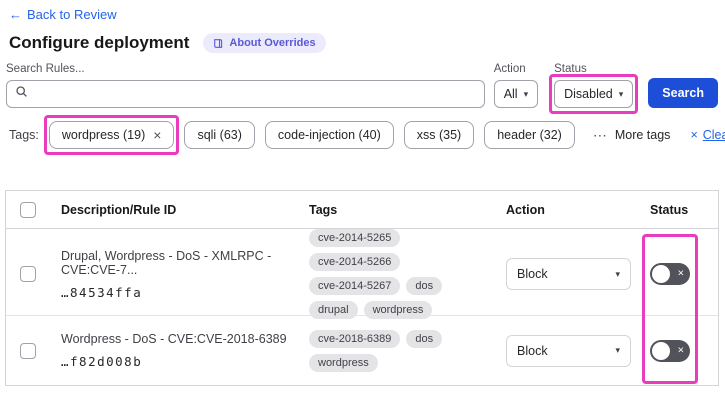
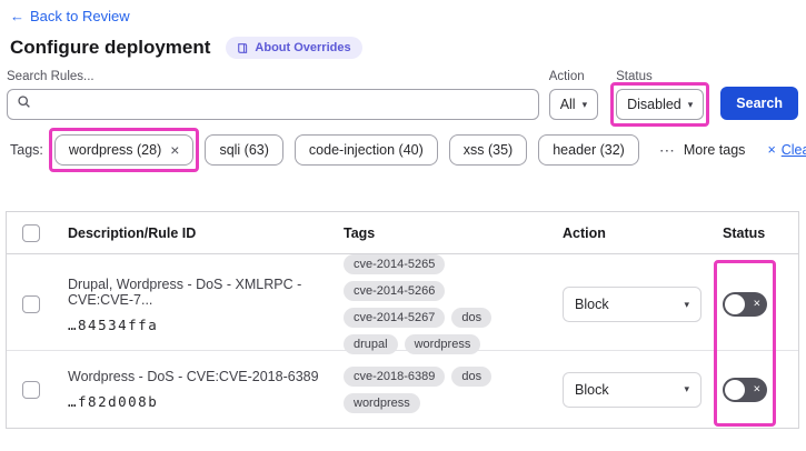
  ←
  Back to Review
  Configure deployment
  About Overrides
  Search Rules...
  Action
  All
  ▾
  Status
  Disabled
  ▾
  Search
  Tags:
- wordpress (19)
+ wordpress (28)
  ×
  sqli (63)
  code-injection (40)
  xss (35)
  header (32)
  ⋯
  More tags
  ×
  Description/Rule ID
  Tags
  Action
  Status
  Drupal, Wordpress - DoS - XMLRPC - CVE:CVE-7...
  …84534ffa
  cve-2014-5265
  cve-2014-5266
  cve-2014-5267
  dos
  drupal
  wordpress
  Block
  ▾
  ×
  Wordpress - DoS - CVE:CVE-2018-6389
  …f82d008b
  cve-2018-6389
  dos
  wordpress
  Block
  ▾
  ×
